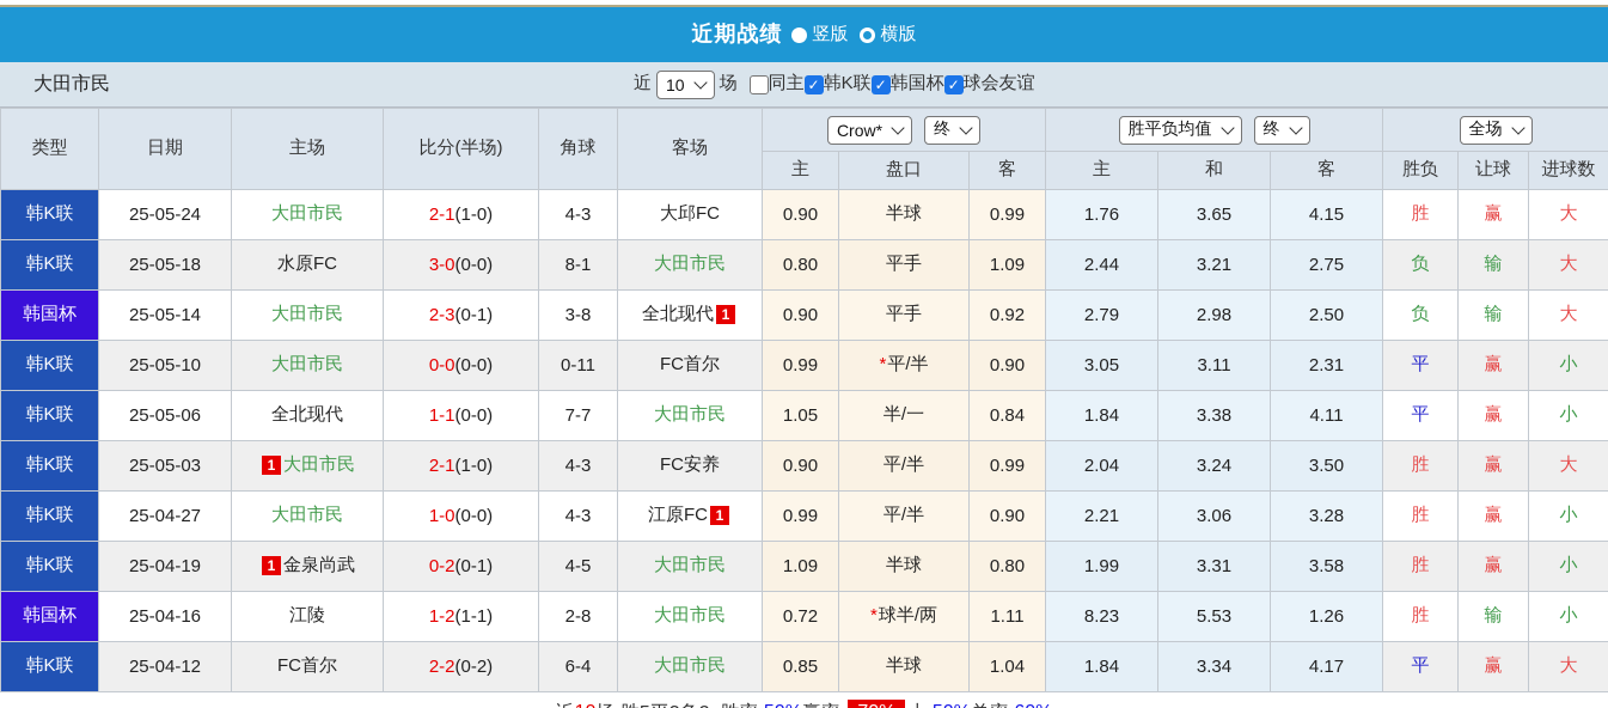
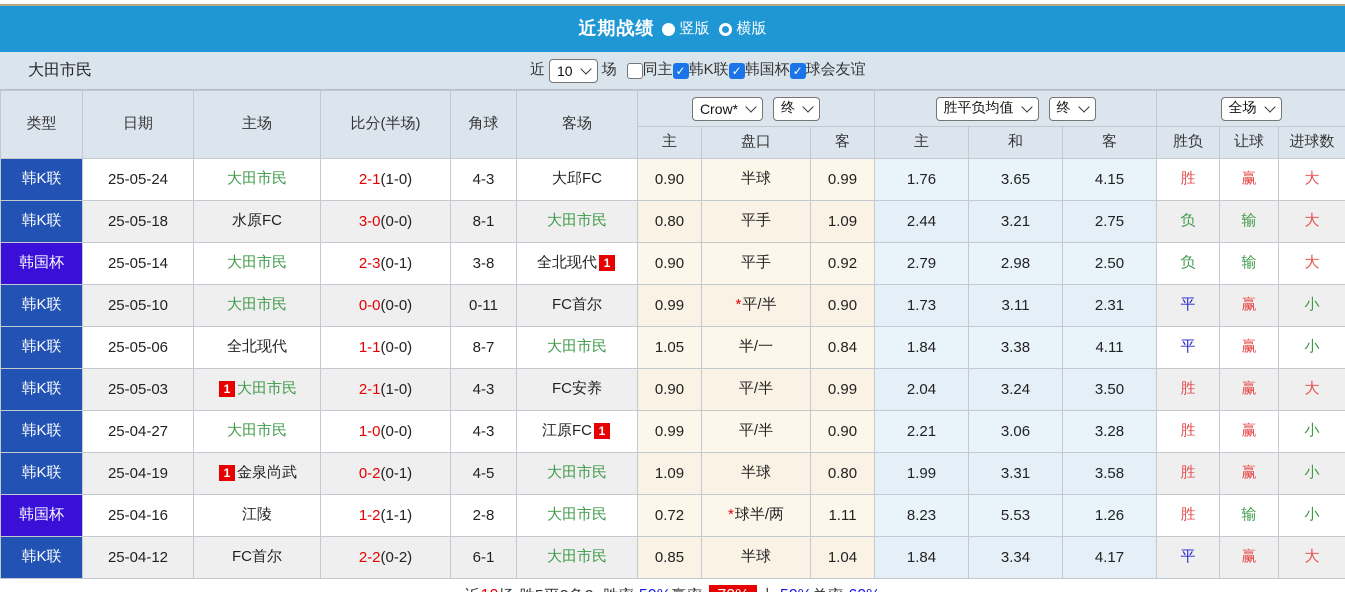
  近期战绩
  竖版
  横版
  大田市民
  近
  10
  场
  同主
  ✓
  韩K联
  ✓
  韩国杯
  ✓
  球会友谊
  类型	日期	主场	比分(半场)	角球	客场	Crow* 终	胜平负均值 终	全场
  主	盘口	客	主	和	客	胜负	让球	进球数
  韩K联	25-05-24	大田市民	2-1(1-0)	4-3	大邱FC	0.90	半球	0.99	1.76	3.65	4.15	胜	赢	大
  韩K联	25-05-18	水原FC	3-0(0-0)	8-1	大田市民	0.80	平手	1.09	2.44	3.21	2.75	负	输	大
  韩国杯	25-05-14	大田市民	2-3(0-1)	3-8	全北现代 1	0.90	平手	0.92	2.79	2.98	2.50	负	输	大
- 韩K联	25-05-10	大田市民	0-0(0-0)	0-11	FC首尔	0.99	*平/半	0.90	3.05	3.11	2.31	平	赢	小
+ 韩K联	25-05-10	大田市民	0-0(0-0)	0-11	FC首尔	0.99	*平/半	0.90	1.73	3.11	2.31	平	赢	小
- 韩K联	25-05-06	全北现代	1-1(0-0)	7-7	大田市民	1.05	半/一	0.84	1.84	3.38	4.11	平	赢	小
+ 韩K联	25-05-06	全北现代	1-1(0-0)	8-7	大田市民	1.05	半/一	0.84	1.84	3.38	4.11	平	赢	小
  韩K联	25-05-03	1 大田市民	2-1(1-0)	4-3	FC安养	0.90	平/半	0.99	2.04	3.24	3.50	胜	赢	大
  韩K联	25-04-27	大田市民	1-0(0-0)	4-3	江原FC 1	0.99	平/半	0.90	2.21	3.06	3.28	胜	赢	小
  韩K联	25-04-19	1 金泉尚武	0-2(0-1)	4-5	大田市民	1.09	半球	0.80	1.99	3.31	3.58	胜	赢	小
  韩国杯	25-04-16	江陵	1-2(1-1)	2-8	大田市民	0.72	*球半/两	1.11	8.23	5.53	1.26	胜	输	小
- 韩K联	25-04-12	FC首尔	2-2(0-2)	6-4	大田市民	0.85	半球	1.04	1.84	3.34	4.17	平	赢	大
+ 韩K联	25-04-12	FC首尔	2-2(0-2)	6-1	大田市民	0.85	半球	1.04	1.84	3.34	4.17	平	赢	大
